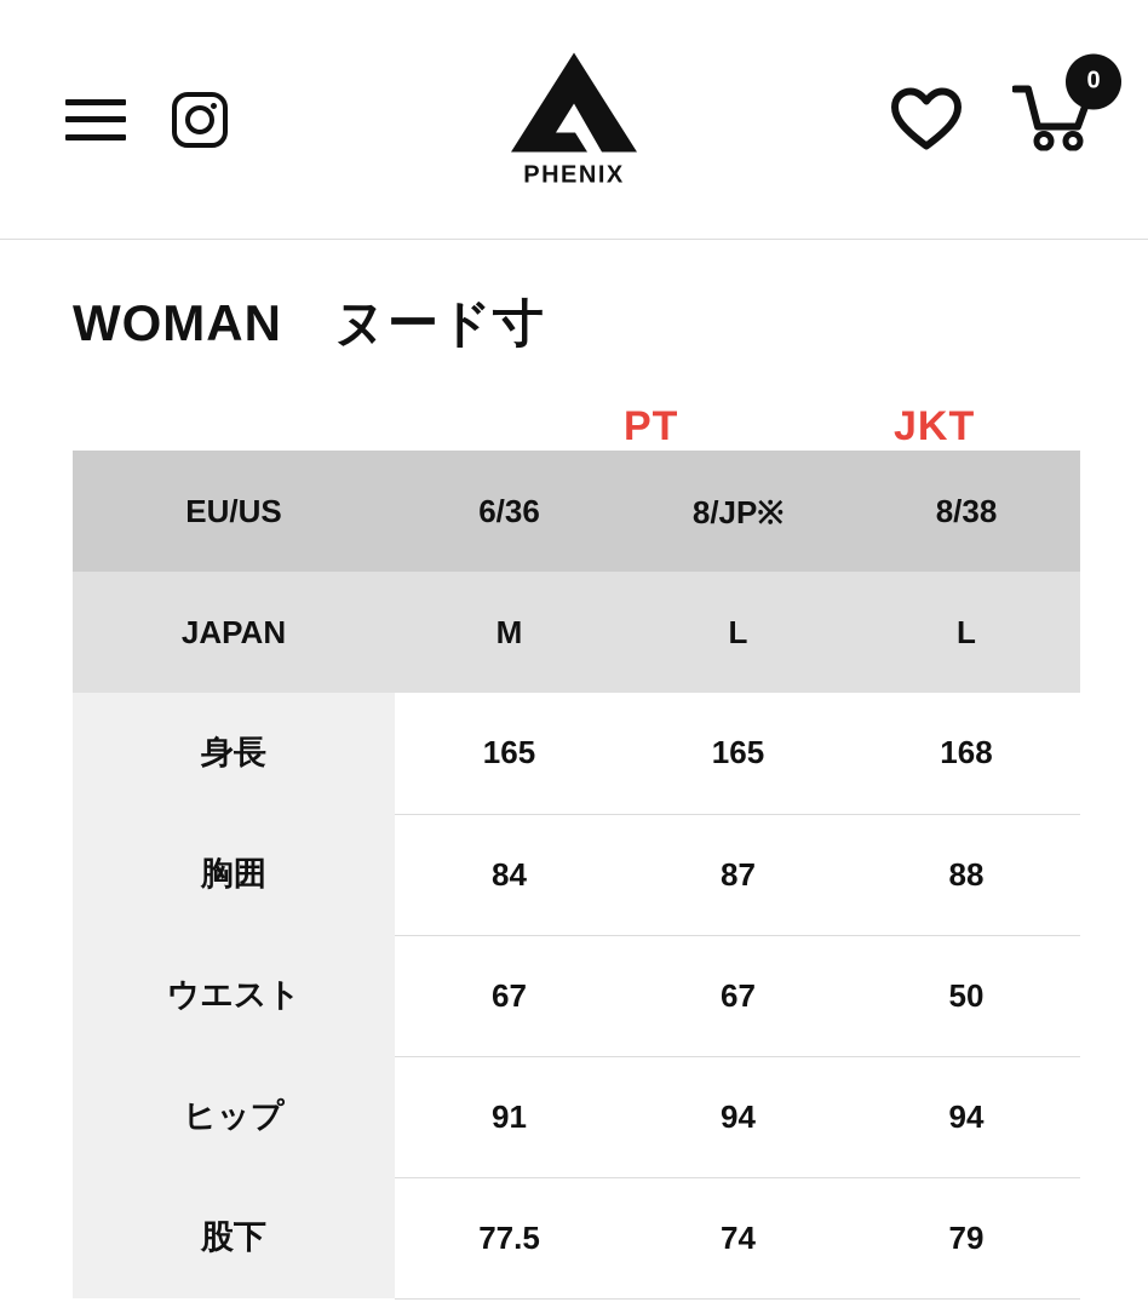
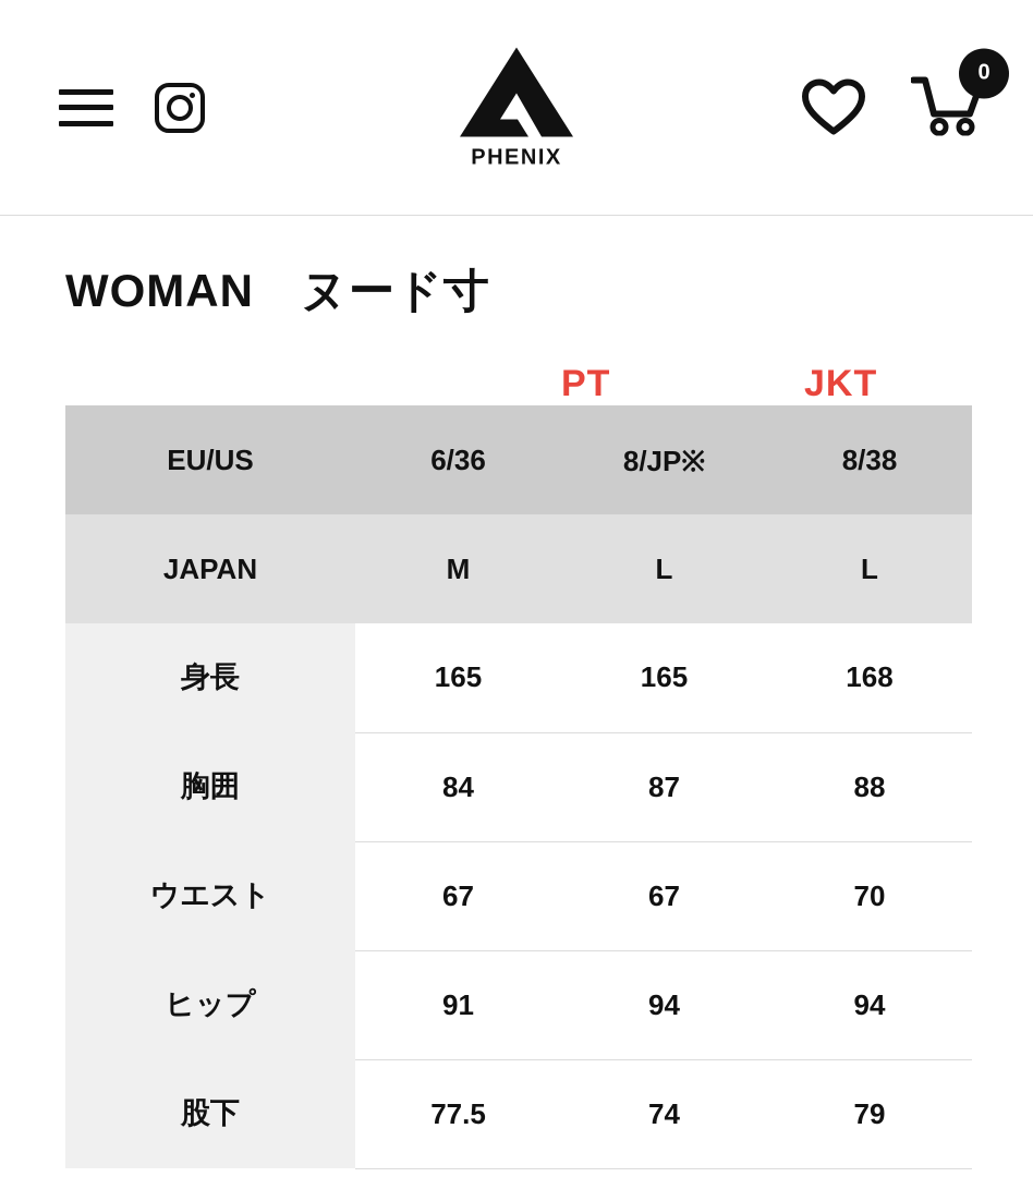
  PHENIX
  0
  WOMAN ヌード寸
  PT
  JKT
  EU/US	6/36	8/JP※	8/38
  JAPAN	M	L	L
  身長	165	165	168
  胸囲	84	87	88
- ウエスト	67	67	50
+ ウエスト	67	67	70
  ヒップ	91	94	94
  股下	77.5	74	79
